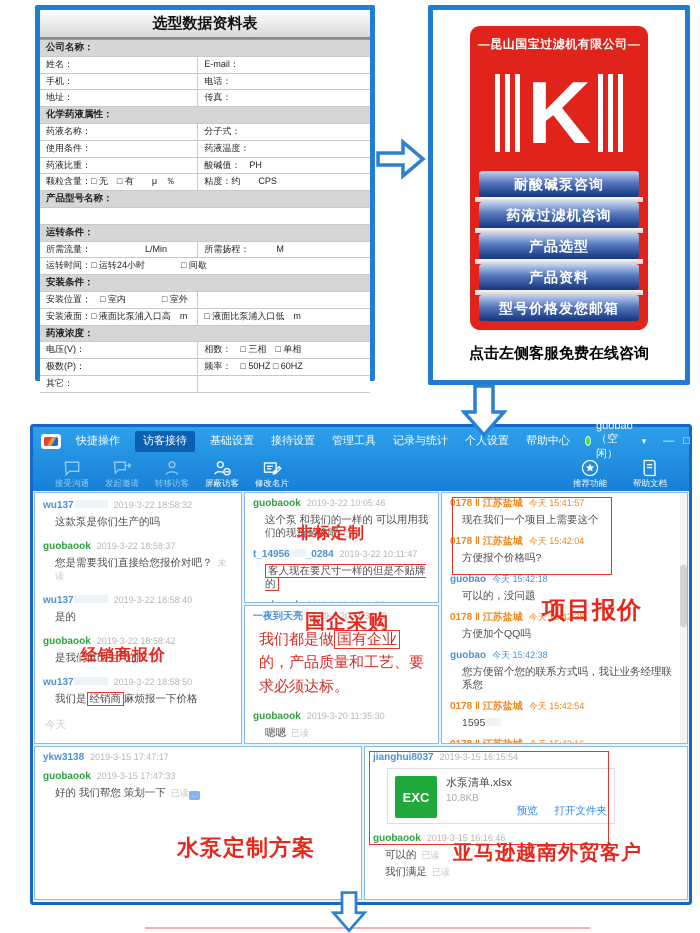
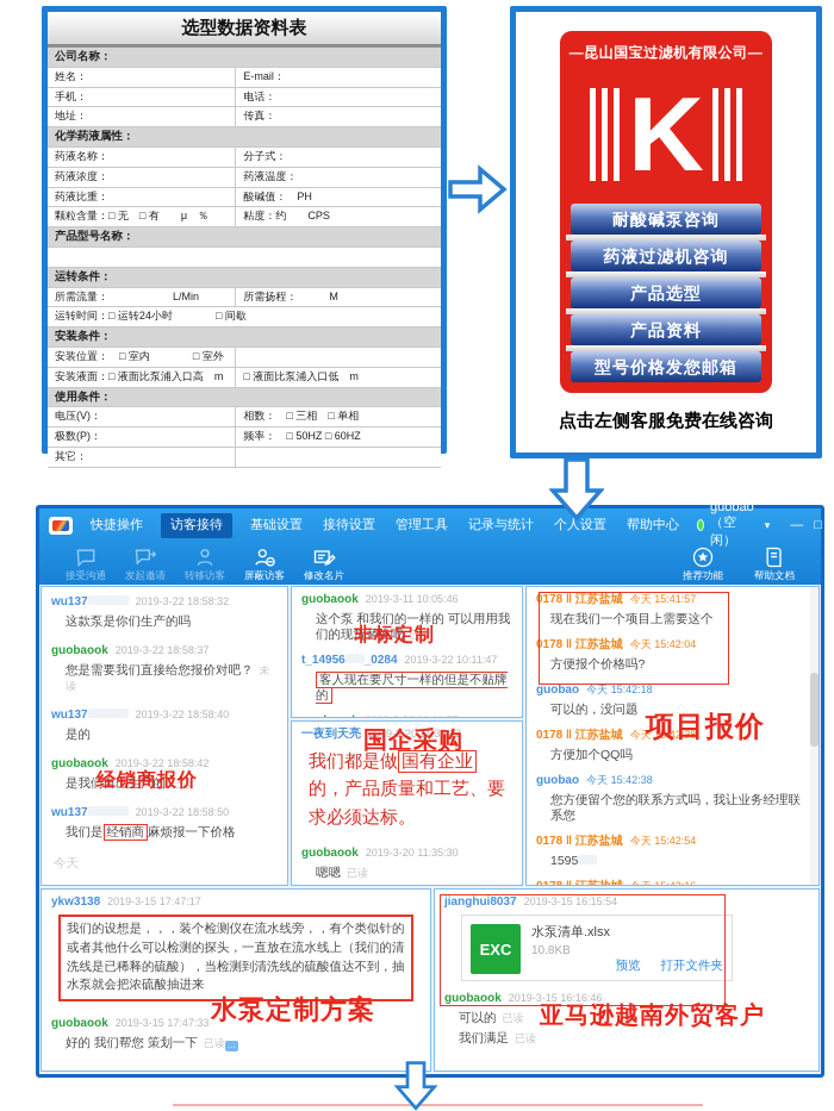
  选型数据资料表
  公司名称：
  姓名：
  E-mail：
  手机：
  电话：
  地址：
  传真：
  化学药液属性：
  药液名称：
  分子式：
- 使用条件：
+ 药液浓度：
  药液温度：
  药液比重：
  酸碱值： PH
  颗粒含量：□ 无 □ 有 μ ％
  粘度：约 CPS
  产品型号名称：
  运转条件：
  所需流量： L/Min
  所需扬程： M
  运转时间：□ 运转24小时 □ 间歇
  安装条件：
  安装位置： □ 室内 □ 室外
  安装液面：□ 液面比泵浦入口高 m
  □ 液面比泵浦入口低 m
- 药液浓度：
+ 使用条件：
  电压(V)：
  相数： □ 三相 □ 单相
  极数(P)：
  频率： □ 50HZ □ 60HZ
  其它：
  —昆山国宝过滤机有限公司—
  K
  耐酸碱泵咨询
  药液过滤机咨询
  产品选型
  产品资料
  型号价格发您邮箱
  点击左侧客服免费在线咨询
  快捷操作
  访客接待
  基础设置
  接待设置
  管理工具
  记录与统计
  个人设置
  帮助中心
  guobao（空闲）
  ▾
  —
  □
  接受沟通
  发起邀请
  转移访客
  屏蔽访客
  修改名片
  推荐功能
  帮助文档
  wu137 2019-3-22 18:58:32
  这款泵是你们生产的吗
  guobaook 2019-3-22 18:58:37
  您是需要我们直接给您报价对吧？ 未读
  wu137 2019-3-22 18:58:40
  是的
  guobaook 2019-3-22 18:58:42
  是我们自己生产的 已读
  wu137 2019-3-22 18:58:50
  我们是 经销商 麻烦报一下价格
  今天
  经销商报价
- guobaook 2019-3-22 10:05:46
+ guobaook 2019-3-11 10:05:46
  这个泵 和我们的一样的 可以用用我们的现货替换吧 已读
  t_14956 _0284 2019-3-22 10:11:47
  客人现在要尺寸一样的但是不贴牌的
  非标定制
  一夜到天亮 2019-3-20 11:35:22
  我们都是做 国有企业的，产品质量和工艺、要求必须达标。
  guobaook 2019-3-20 11:35:30
  嗯嗯 已读
  国企采购
  0178 ‖ 江苏盐城 今天 15:41:57
  现在我们一个项目上需要这个
  0178 ‖ 江苏盐城 今天 15:42:04
  方便报个价格吗?
  guobao 今天 15:42:18
  可以的，没问题
  0178 ‖ 江苏盐城 今天 15:42:38
  方便加个QQ吗
  guobao 今天 15:42:38
  您方便留个您的联系方式吗，我让业务经理联系您
  0178 ‖ 江苏盐城 今天 15:42:54
  1595
  项目报价
  ykw3138 2019-3-15 17:47:17
+ 我们的设想是，，，装个检测仪在流水线旁，，有个类似针的或者其他什么可以检测的探头，一直放在流水线上（我们的清洗线是已稀释的硫酸），当检测到清洗线的硫酸值达不到，抽水泵就会把浓硫酸抽进来
  guobaook 2019-3-15 17:47:33
  好的 我们帮您 策划一下 已读
  水泵定制方案
  jianghui8037 2019-3-15 16:15:54
  EXC
  水泵清单.xlsx
  10.8KB
  预览 打开文件夹
  guobaook 2019-3-15 16:16:46
  可以的 已读
  我们满足 已读
  亚马逊越南外贸客户
